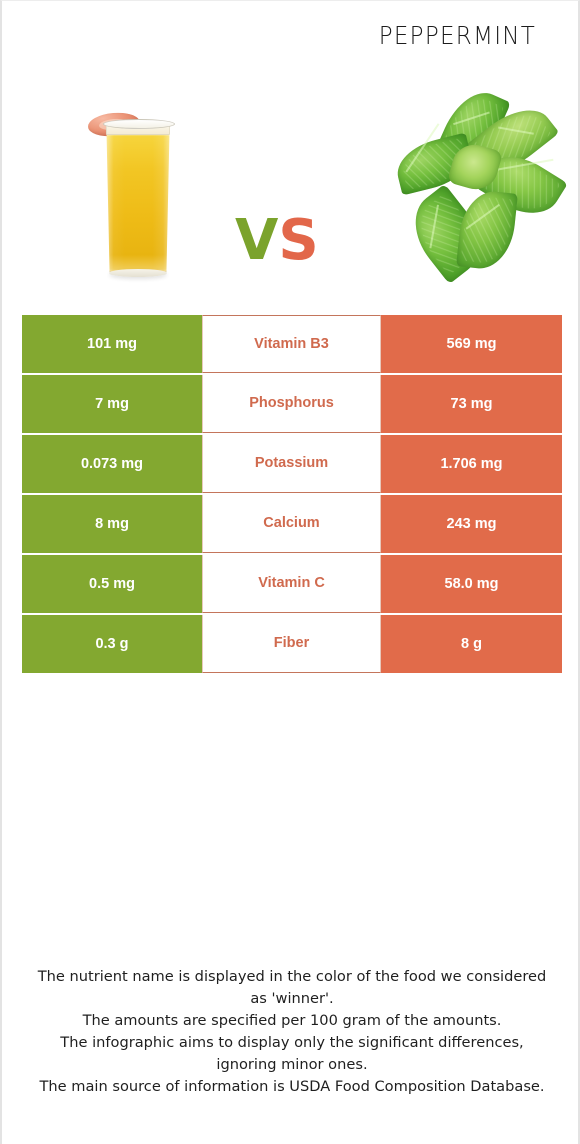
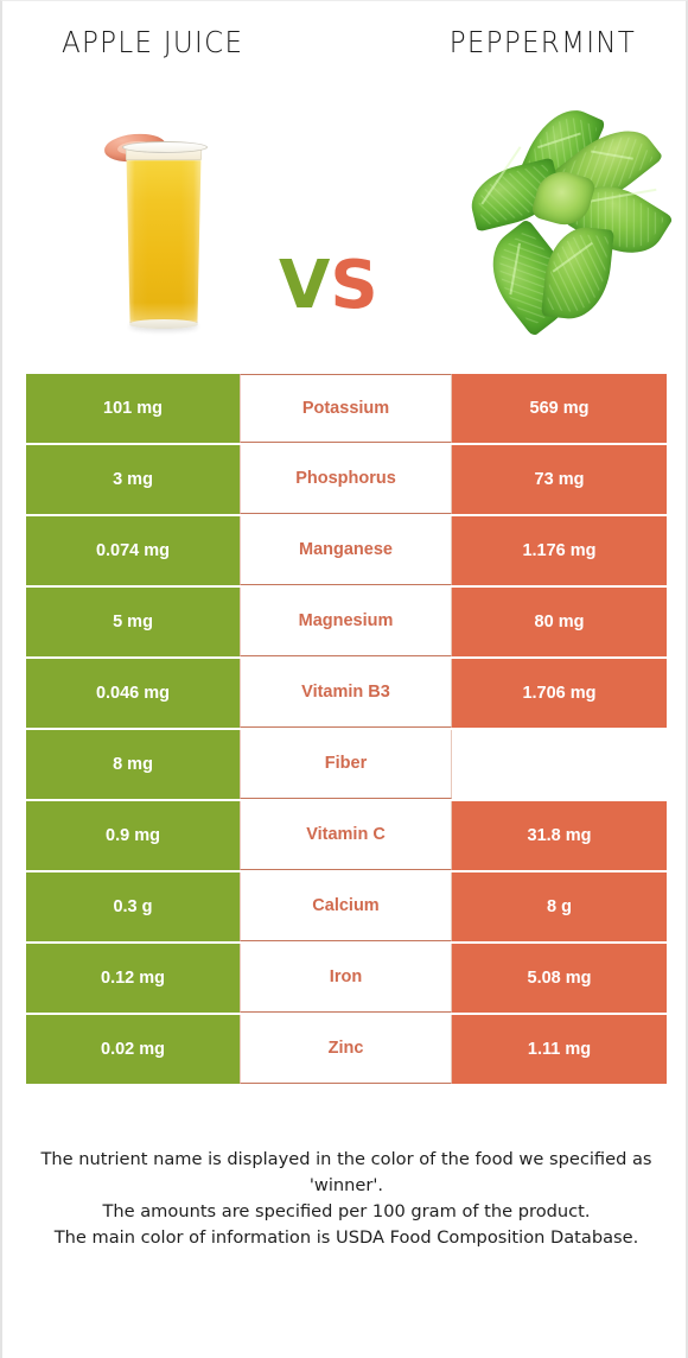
+ APPLE JUICE
  PEPPERMINT
  VS
  101 mg
- Vitamin B3
+ Potassium
  569 mg
- 7 mg
+ 3 mg
  Phosphorus
  73 mg
+ 0.074 mg
+ Manganese
+ 1.176 mg
+ 5 mg
+ Magnesium
+ 80 mg
- 0.073 mg
+ 0.046 mg
- Potassium
+ Vitamin B3
  1.706 mg
  8 mg
- Calcium
+ Fiber
- 243 mg
- 0.5 mg
+ 0.9 mg
  Vitamin C
- 58.0 mg
+ 31.8 mg
  0.3 g
- Fiber
+ Calcium
  8 g
+ 0.12 mg
+ Iron
+ 5.08 mg
+ 0.02 mg
+ Zinc
+ 1.11 mg
- The nutrient name is displayed in the color of the food we considered as 'winner'.
+ The nutrient name is displayed in the color of the food we specified as 'winner'.
- The amounts are specified per 100 gram of the amounts.
+ The amounts are specified per 100 gram of the product.
- The infographic aims to display only the significant differences, ignoring minor ones.
- The main source of information is USDA Food Composition Database.
+ The main color of information is USDA Food Composition Database.
